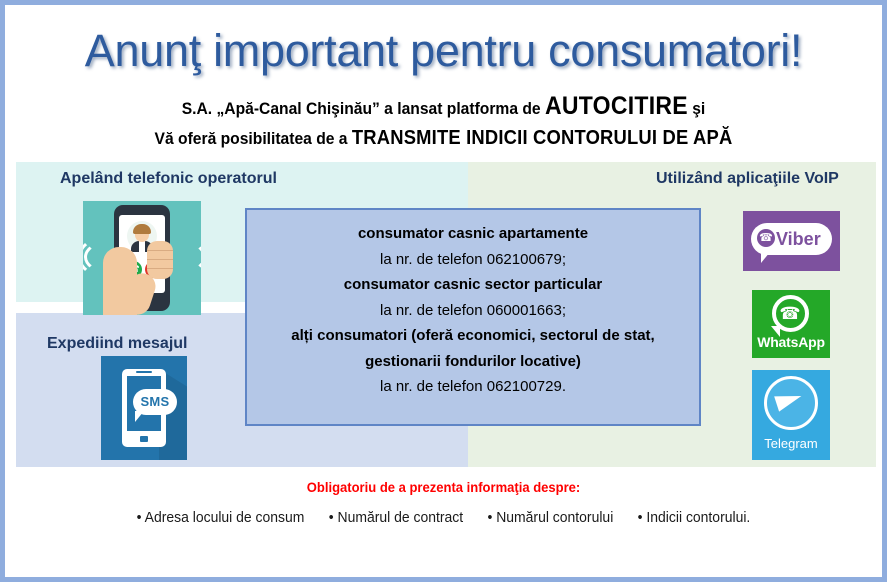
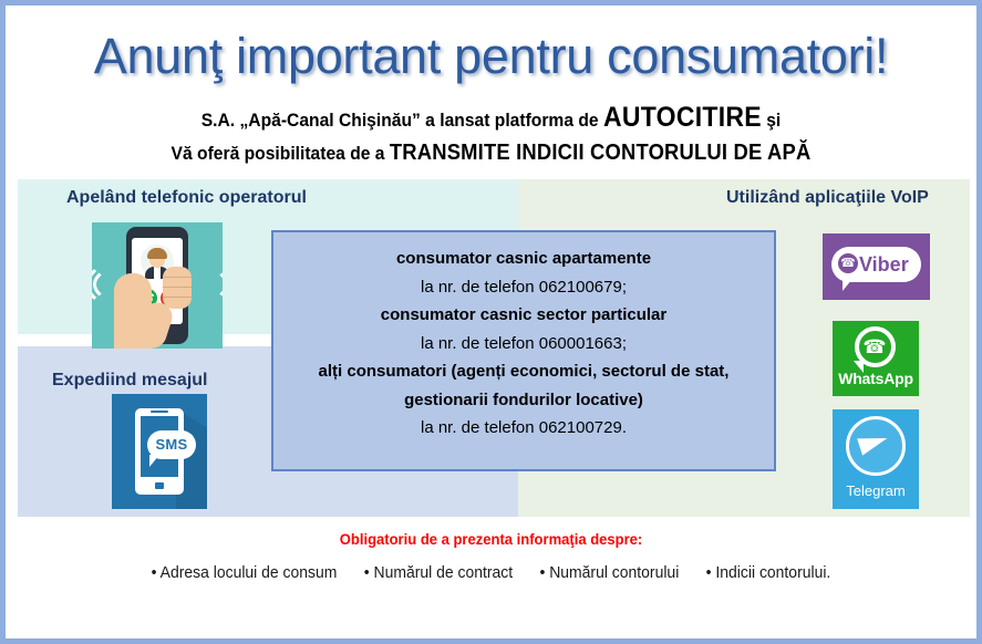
  Anunţ important pentru consumatori!
  S.A. „Apă-Canal Chişinău” a lansat platforma de AUTOCITIRE şi
  Vă oferă posibilitatea de a TRANSMITE INDICII CONTORULUI DE APĂ
  Apelând telefonic operatorul
  Expediind mesajul
  Utilizând aplicaţiile VoIP
  SMS
  consumator casnic apartamente
  la nr. de telefon 062100679;
  consumator casnic sector particular
  la nr. de telefon 060001663;
- alți consumatori (oferă economici, sectorul de stat,
+ alți consumatori (agenți economici, sectorul de stat,
  gestionarii fondurilor locative)
  la nr. de telefon 062100729.
  ☎
  Viber
  ☎
  WhatsApp
  Telegram
  Obligatoriu de a prezenta informaţia despre:
  • Adresa locului de consum • Numărul de contract • Numărul contorului • Indicii contorului.
